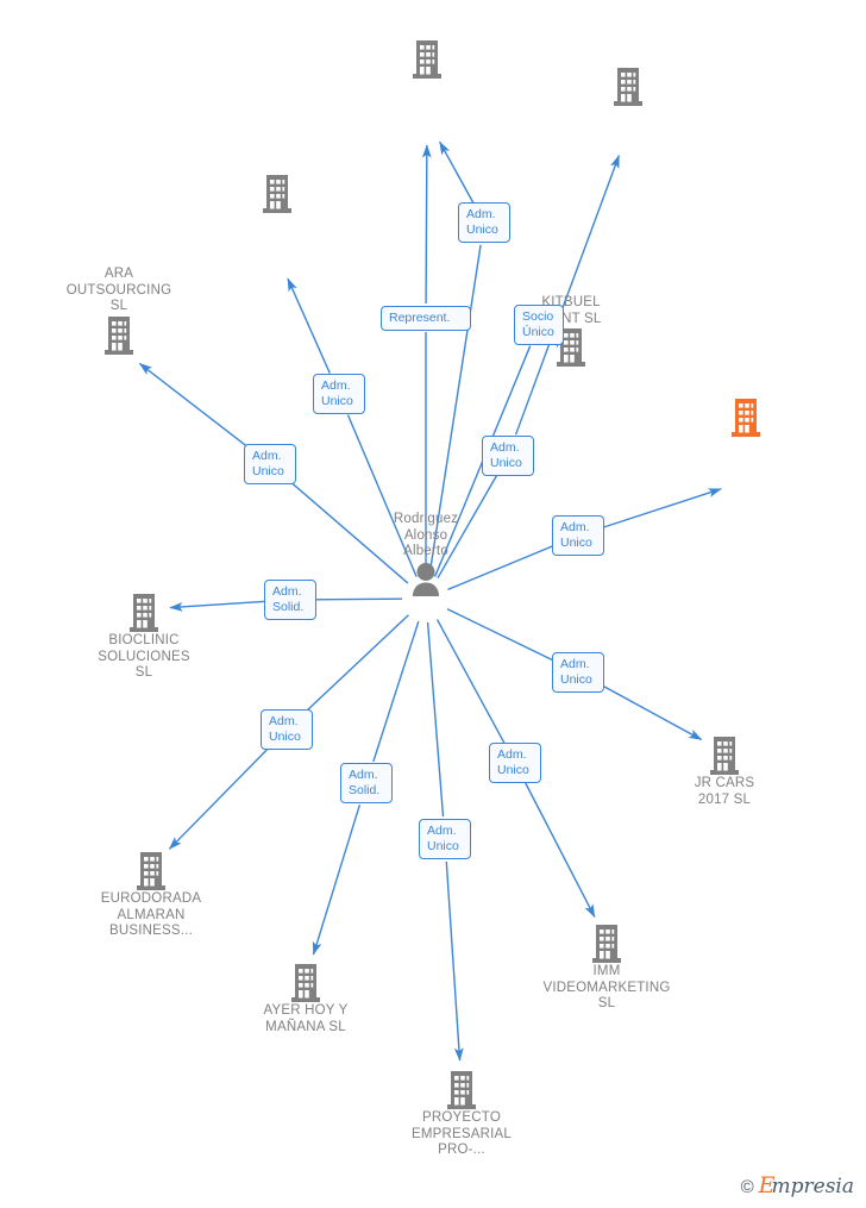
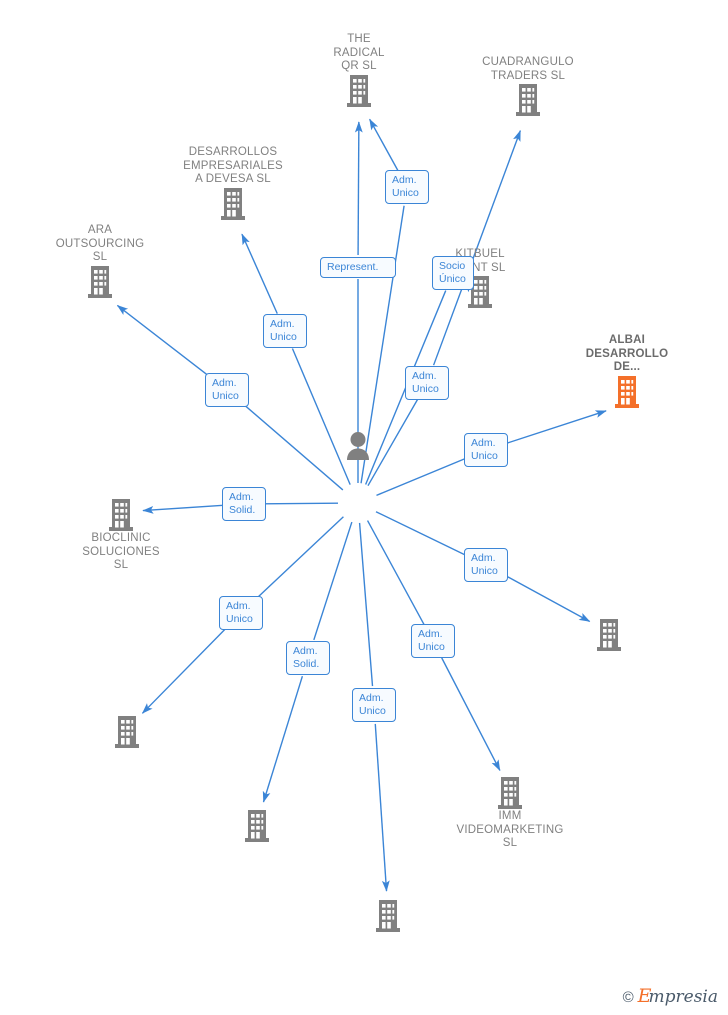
+ THE
+ RADICAL
+ QR SL
+ CUADRANGULO
+ TRADERS SL
+ DESARROLLOS
+ EMPRESARIALES
+ A DEVESA SL
  ARA
  OUTSOURCING
  SL
  KITBUEL
+ ALBAI
+ DESARROLLO
+ DE...
  BIOCLINIC
  SOLUCIONES
  SL
- JR CARS
- 2017 SL
- EURODORADA
- ALMARAN
- BUSINESS...
  IMM
  VIDEOMARKETING
  SL
- AYER HOY Y
- MAÑANA SL
- PROYECTO
- EMPRESARIAL
- PRO-...
- Rodriguez
- Alonso
- Alberto
  Represent.
  Adm.
  Unico
  Adm.
  Unico
  Adm.
  Unico
  Adm.
  Unico
  Socio
  Único
  Adm.
  Unico
  Adm.
  Solid.
  Adm.
  Unico
  Adm.
  Unico
  Adm.
  Solid.
  Adm.
  Unico
  Adm.
  Unico
  ©
  E
  mpresia
